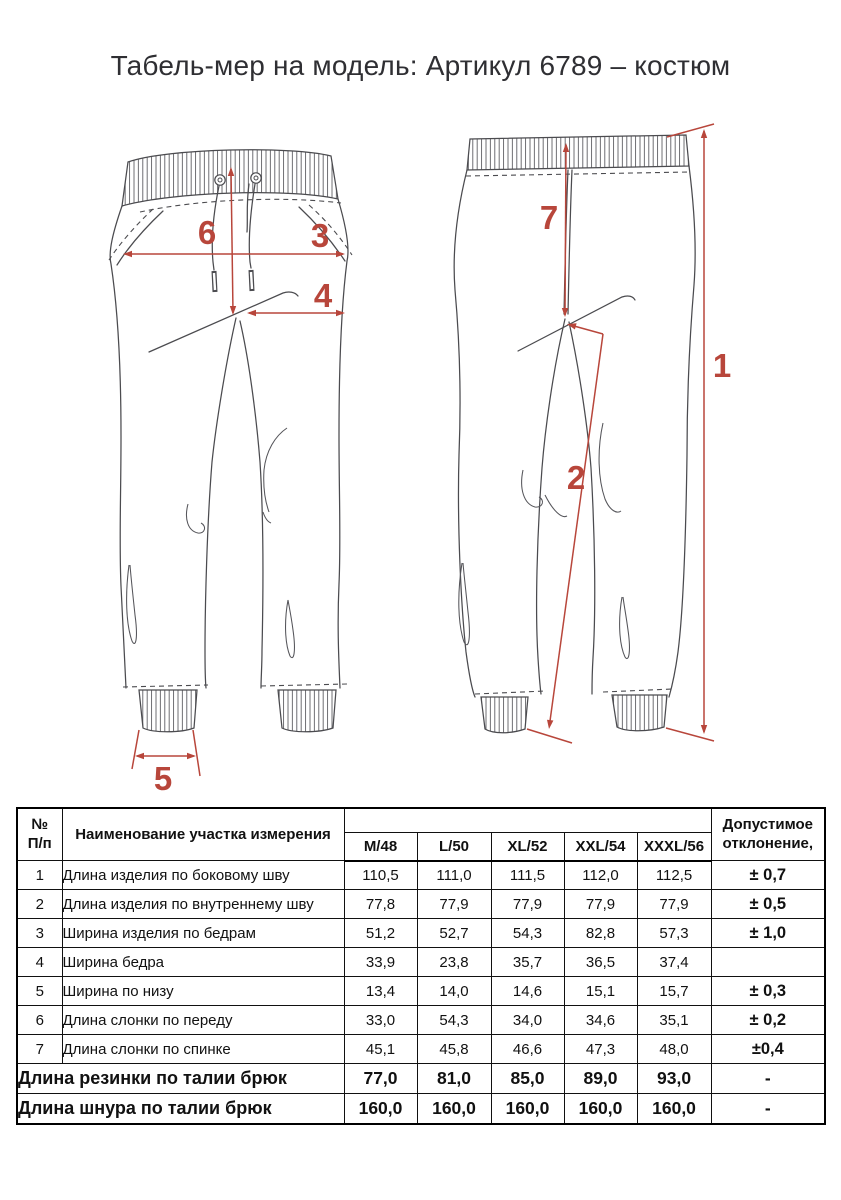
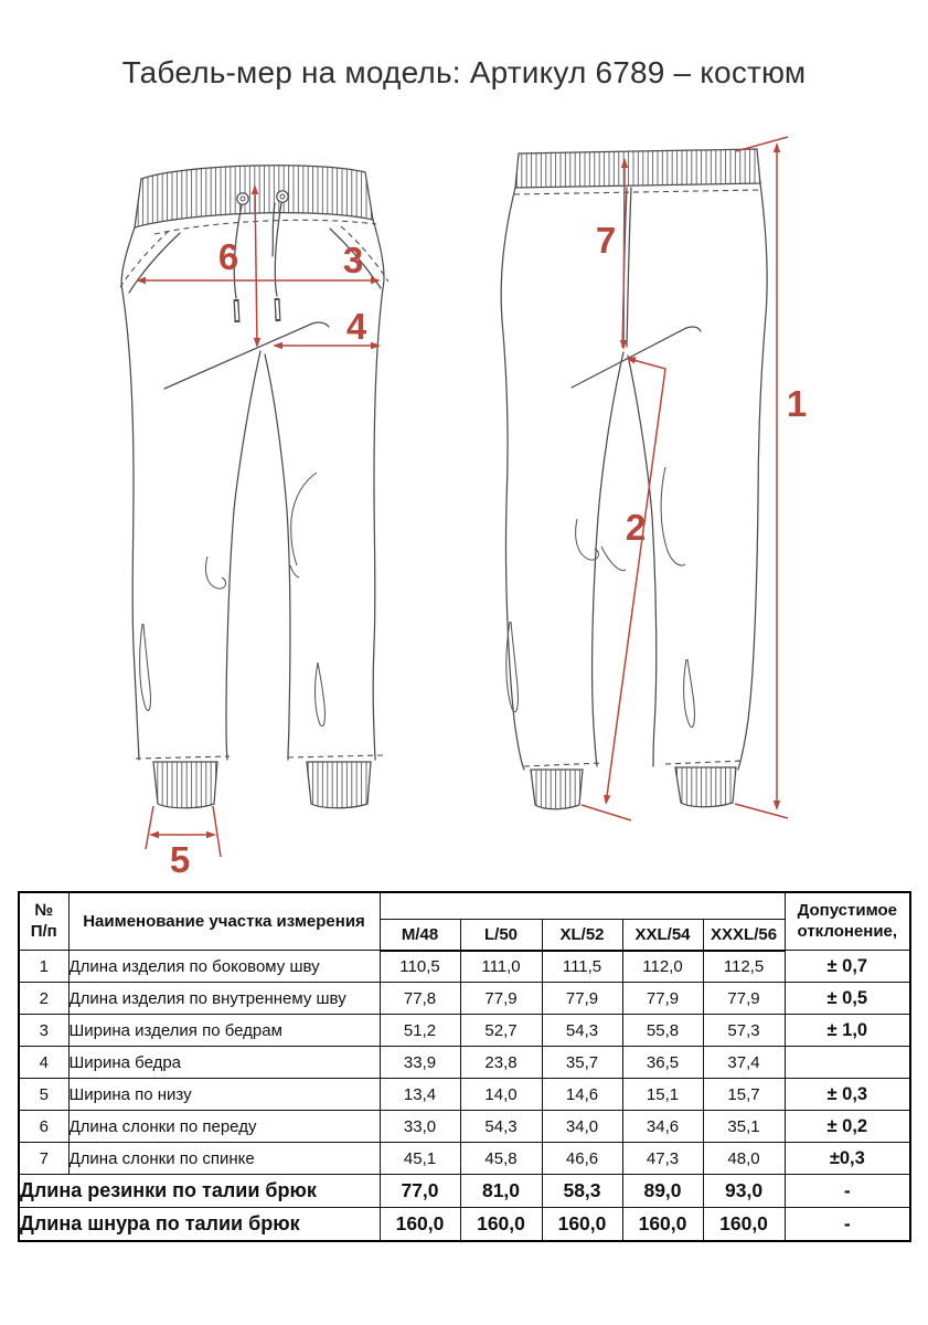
  Табель-мер на модель: Артикул 6789 – костюм
  6
  3
  4
  5
  7
  2
  1
  № П/п	Наименование участка измерения		Допустимое отклонение,
  M/48	L/50	XL/52	XXL/54	XXXL/56
  1	Длина изделия по боковому шву	110,5	111,0	111,5	112,0	112,5	± 0,7
  2	Длина изделия по внутреннему шву	77,8	77,9	77,9	77,9	77,9	± 0,5
- 3	Ширина изделия по бедрам	51,2	52,7	54,3	82,8	57,3	± 1,0
+ 3	Ширина изделия по бедрам	51,2	52,7	54,3	55,8	57,3	± 1,0
  4	Ширина бедра	33,9	23,8	35,7	36,5	37,4
  5	Ширина по низу	13,4	14,0	14,6	15,1	15,7	± 0,3
  6	Длина слонки по переду	33,0	54,3	34,0	34,6	35,1	± 0,2
- 7	Длина слонки по спинке	45,1	45,8	46,6	47,3	48,0	±0,4
+ 7	Длина слонки по спинке	45,1	45,8	46,6	47,3	48,0	±0,3
- Длина резинки по талии брюк	77,0	81,0	85,0	89,0	93,0	-
+ Длина резинки по талии брюк	77,0	81,0	58,3	89,0	93,0	-
  Длина шнура по талии брюк	160,0	160,0	160,0	160,0	160,0	-
